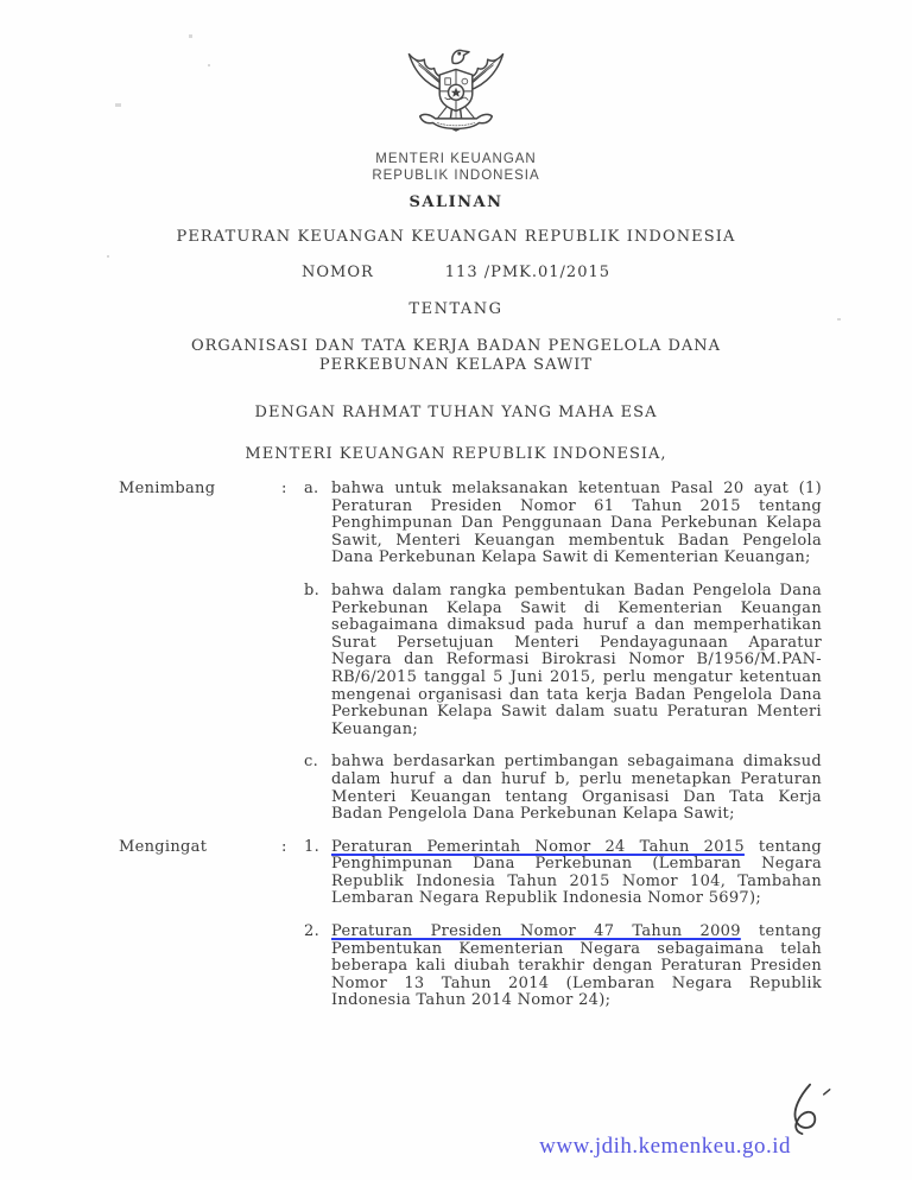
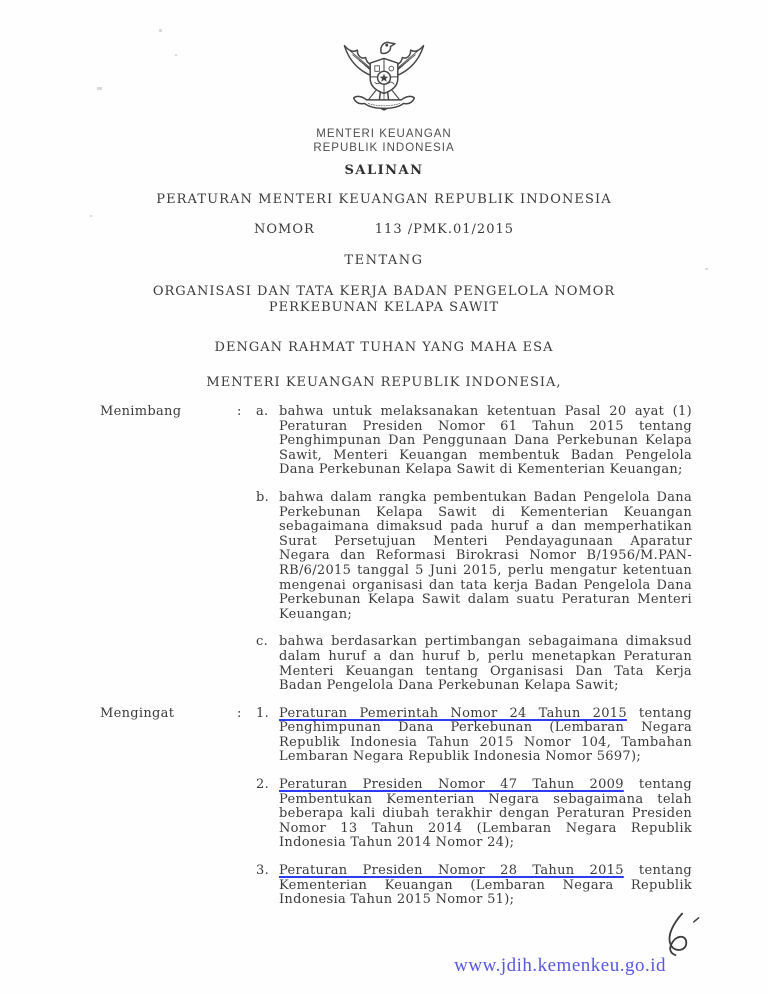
  MENTERI KEUANGAN
  REPUBLIK INDONESIA
  SALINAN
- PERATURAN KEUANGAN KEUANGAN REPUBLIK INDONESIA
+ PERATURAN MENTERI KEUANGAN REPUBLIK INDONESIA
  NOMOR 113 /PMK.01/2015
  TENTANG
- ORGANISASI DAN TATA KERJA BADAN PENGELOLA DANA PERKEBUNAN KELAPA SAWIT
+ ORGANISASI DAN TATA KERJA BADAN PENGELOLA NOMOR PERKEBUNAN KELAPA SAWIT
  DENGAN RAHMAT TUHAN YANG MAHA ESA
  MENTERI KEUANGAN REPUBLIK INDONESIA,
  Menimbang
  :
  a.
  bahwa untuk melaksanakan ketentuan Pasal 20 ayat (1) Peraturan Presiden Nomor 61 Tahun 2015 tentang Penghimpunan Dan Penggunaan Dana Perkebunan Kelapa Sawit, Menteri Keuangan membentuk Badan Pengelola Dana Perkebunan Kelapa Sawit di Kementerian Keuangan;
  b.
  bahwa dalam rangka pembentukan Badan Pengelola Dana Perkebunan Kelapa Sawit di Kementerian Keuangan sebagaimana dimaksud pada huruf a dan memperhatikan Surat Persetujuan Menteri Pendayagunaan Aparatur Negara dan Reformasi Birokrasi Nomor B/1956/M.PAN-RB/6/2015 tanggal 5 Juni 2015, perlu mengatur ketentuan mengenai organisasi dan tata kerja Badan Pengelola Dana Perkebunan Kelapa Sawit dalam suatu Peraturan Menteri Keuangan;
  c.
  bahwa berdasarkan pertimbangan sebagaimana dimaksud dalam huruf a dan huruf b, perlu menetapkan Peraturan Menteri Keuangan tentang Organisasi Dan Tata Kerja Badan Pengelola Dana Perkebunan Kelapa Sawit;
  Mengingat
  :
  1.
  Peraturan Pemerintah Nomor 24 Tahun 2015 tentang Penghimpunan Dana Perkebunan (Lembaran Negara Republik Indonesia Tahun 2015 Nomor 104, Tambahan Lembaran Negara Republik Indonesia Nomor 5697);
  2.
  Peraturan Presiden Nomor 47 Tahun 2009 tentang Pembentukan Kementerian Negara sebagaimana telah beberapa kali diubah terakhir dengan Peraturan Presiden Nomor 13 Tahun 2014 (Lembaran Negara Republik Indonesia Tahun 2014 Nomor 24);
+ 3.
+ Peraturan Presiden Nomor 28 Tahun 2015 tentang Kementerian Keuangan (Lembaran Negara Republik Indonesia Tahun 2015 Nomor 51);
  www.jdih.kemenkeu.go.id
